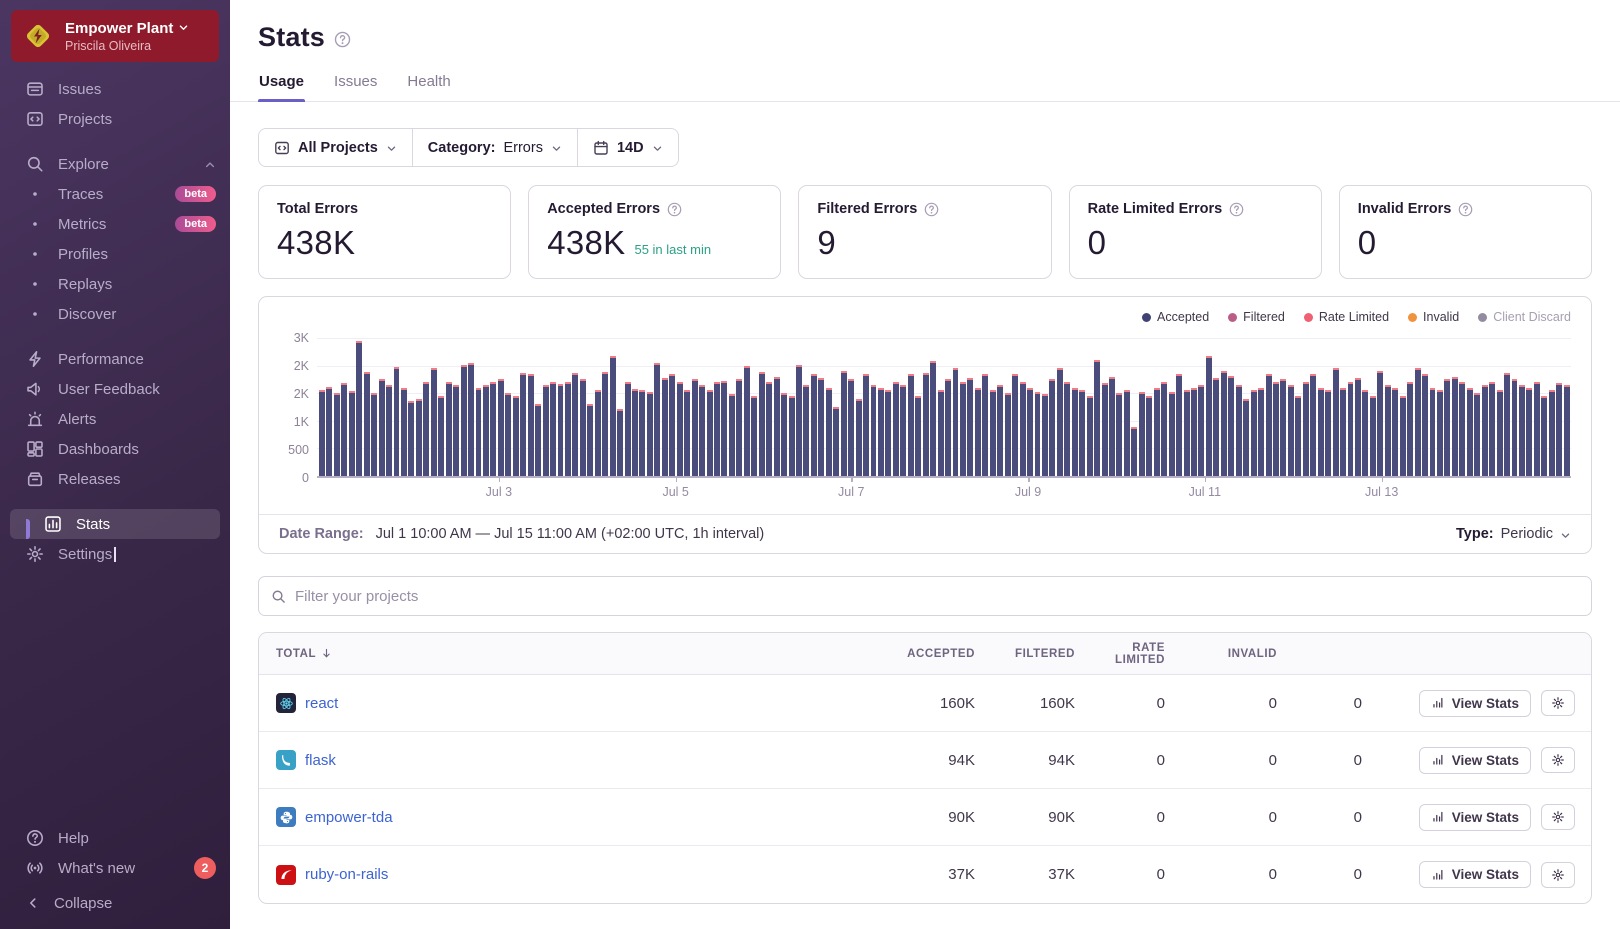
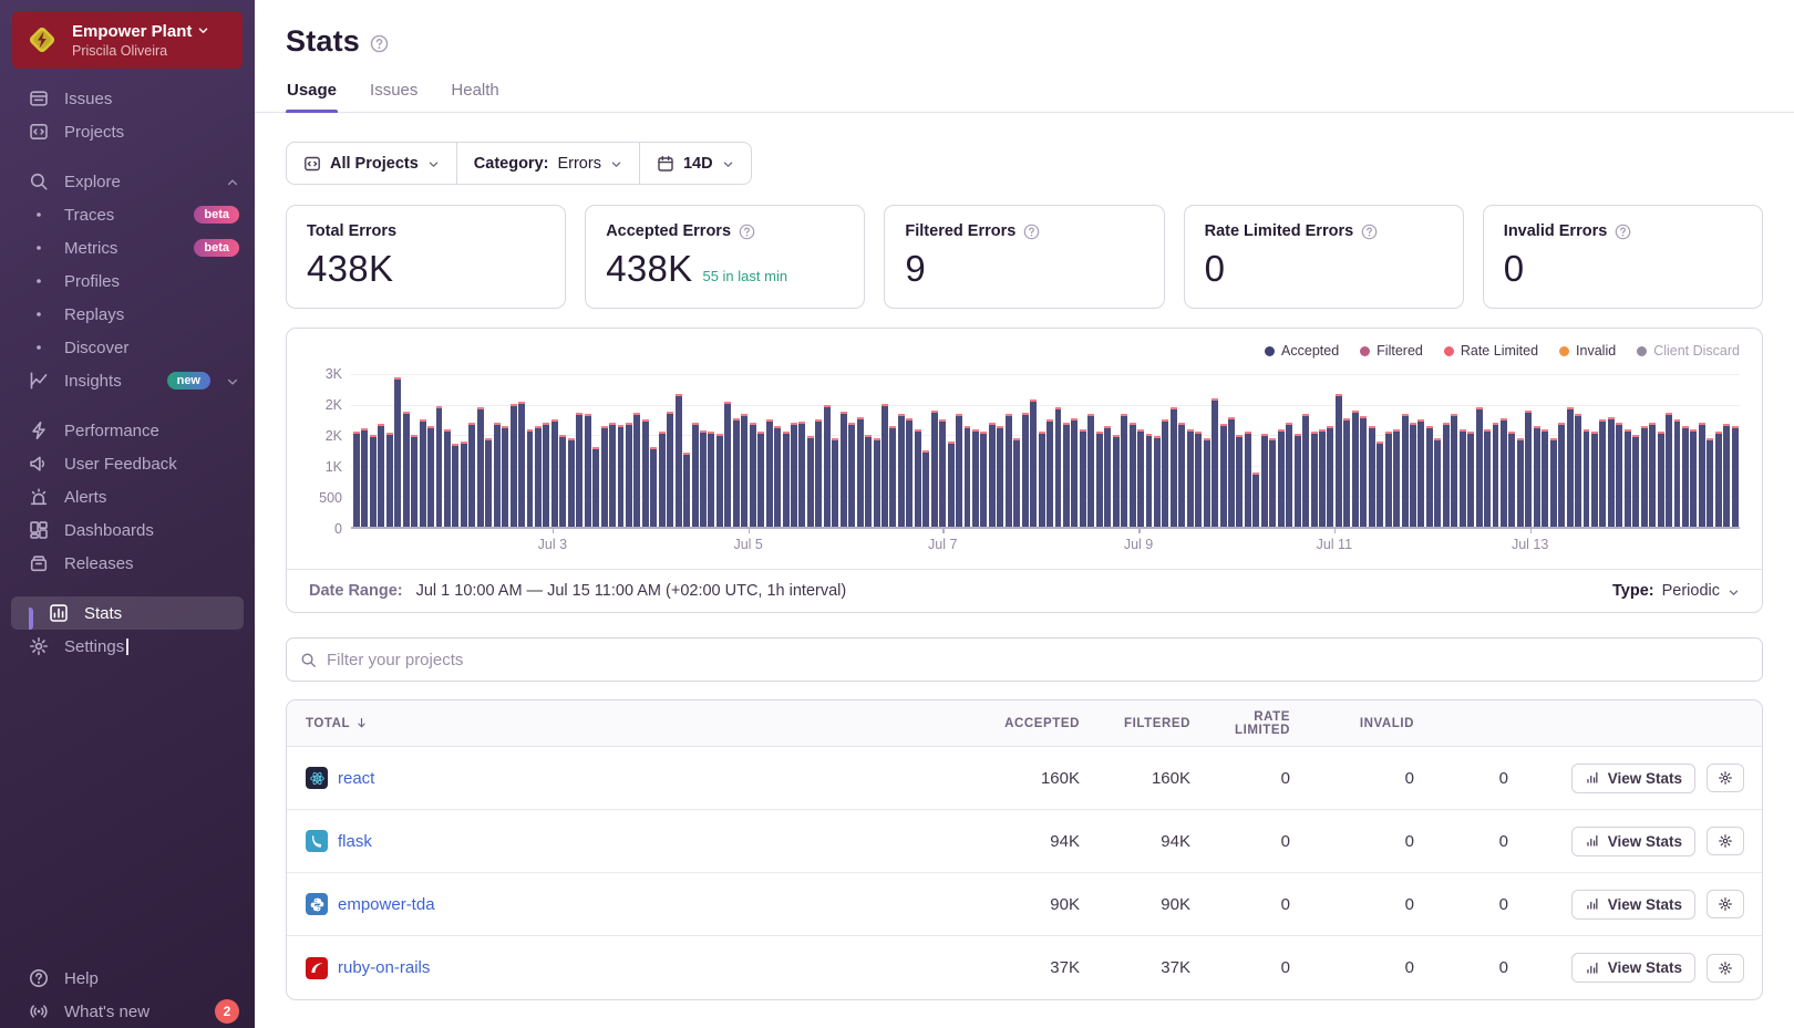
  Empower Plant
  Priscila Oliveira
  Issues
  Projects
  Explore
  Traces
  beta
  Metrics
  beta
  Profiles
  Replays
  Discover
+ Insights
+ new
  Performance
  User Feedback
  Alerts
  Dashboards
  Releases
  Stats
  Settings
  Help
  What's new
  2
- Collapse
  Stats
  Usage
  Issues
  Health
  All Projects
  Category:
  Errors
  14D
  Total Errors
  438K
  Accepted Errors
  438K
  55 in last min
  Filtered Errors
  9
  Rate Limited Errors
  0
  Invalid Errors
  0
  Accepted
  Filtered
  Rate Limited
  Invalid
  Client Discard
  3K
  2K
  2K
  1K
  500
  0
  Jul 3
  Jul 5
  Jul 7
  Jul 9
  Jul 11
  Jul 13
  Date Range:
  Jul 1 10:00 AM — Jul 15 11:00 AM (+02:00 UTC, 1h interval)
  Type:
  Periodic
  Filter your projects
  TOTAL
  ACCEPTED
  FILTERED
  RATE LIMITED
  INVALID
  react
  160K
  160K
  0
  0
  0
  View Stats
  flask
  94K
  94K
  0
  0
  0
  View Stats
  empower-tda
  90K
  90K
  0
  0
  0
  View Stats
  ruby-on-rails
  37K
  37K
  0
  0
  0
  View Stats
